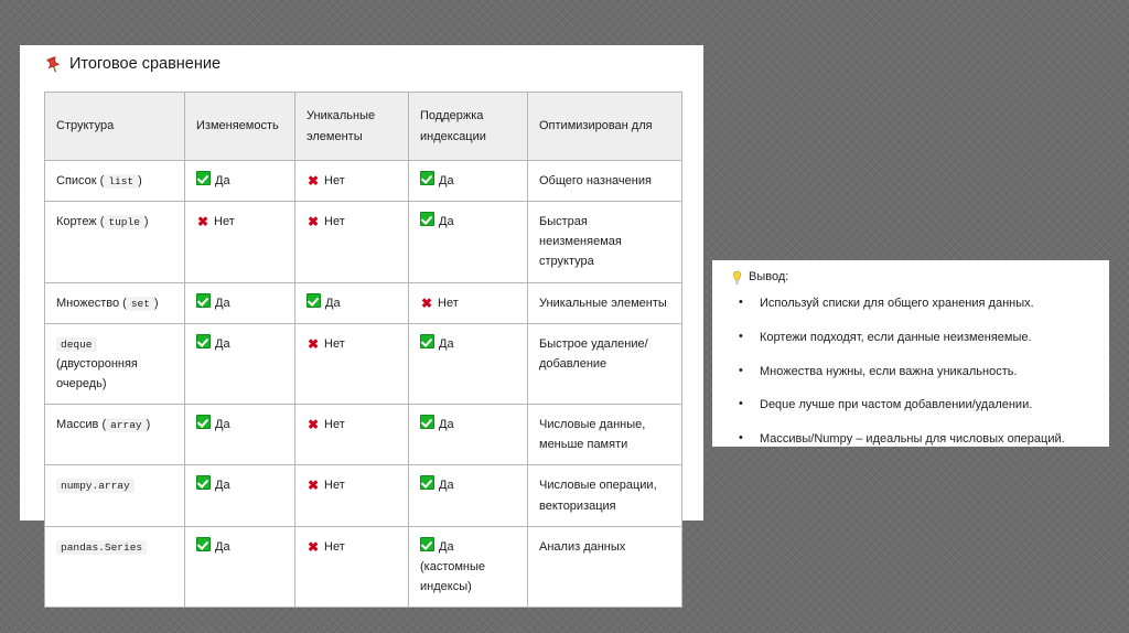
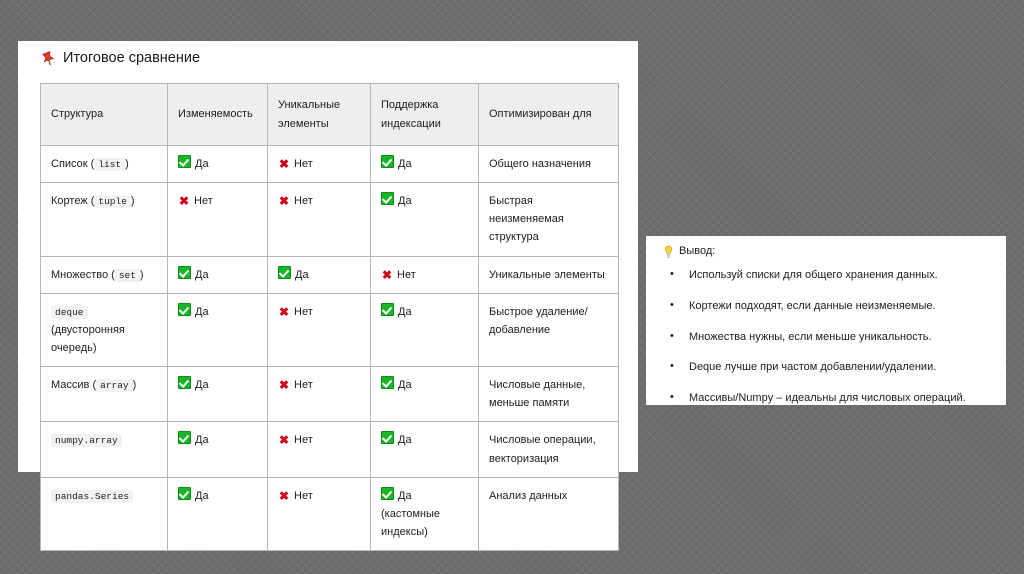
  Итоговое сравнение
  Структура	Изменяемость	Уникальные элементы	Поддержка индексации	Оптимизирован для
  Список ( list )	Да	✖ Нет	Да	Общего назначения
  Кортеж ( tuple )	✖ Нет	✖ Нет	Да	Быстрая неизменяемая структура
  Множество ( set )	Да	Да	✖ Нет	Уникальные элементы
  deque (двусторонняя очередь)	Да	✖ Нет	Да	Быстрое удаление/добавление
  Массив ( array )	Да	✖ Нет	Да	Числовые данные, меньше памяти
  numpy.array	Да	✖ Нет	Да	Числовые операции, векторизация
  pandas.Series	Да	✖ Нет	Да (кастомные индексы)	Анализ данных
  Вывод:
  Используй списки для общего хранения данных.
  Кортежи подходят, если данные неизменяемые.
- Множества нужны, если важна уникальность.
+ Множества нужны, если меньше уникальность.
  Deque лучше при частом добавлении/удалении.
  Массивы/Numpy – идеальны для числовых операций.
